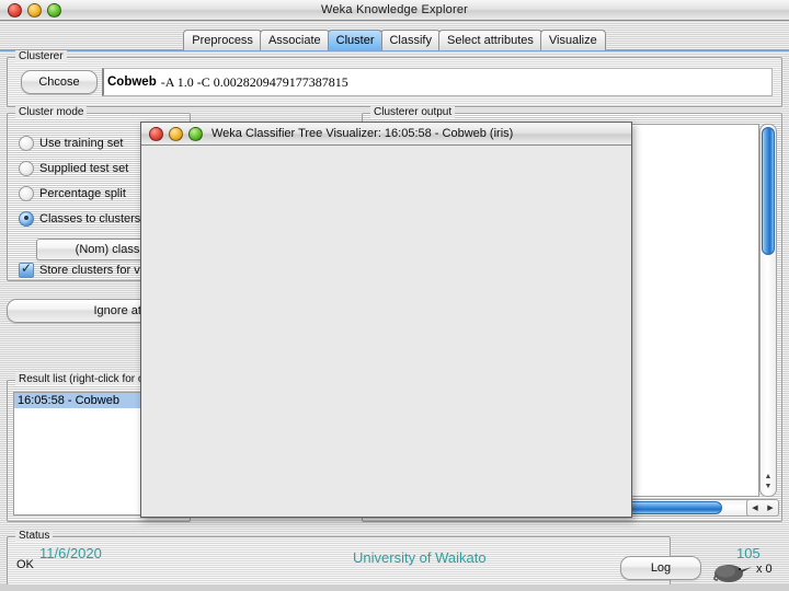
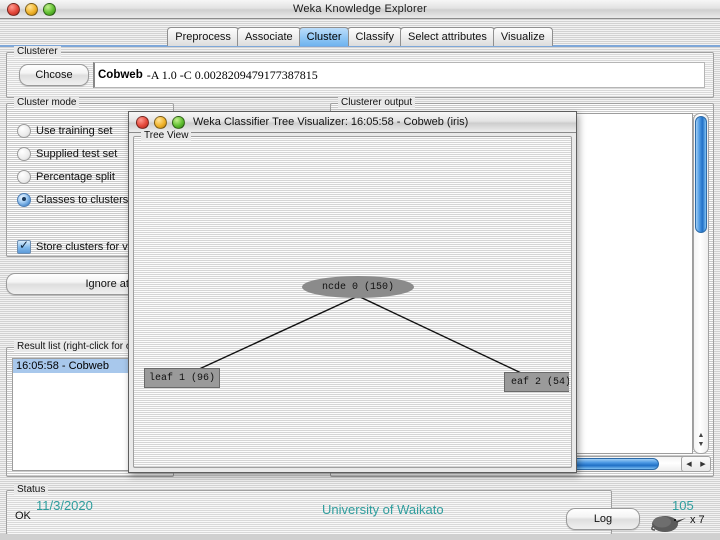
  Weka Knowledge Explorer
  Preprocess
  Associate
  Cluster
  Classify
  Select attributes
  Visualize
  Clusterer
  Chcose
  Cobweb
  -A 1.0 -C 0.0028209479177387815
  Cluster mode
  Use training set
  Supplied test set
  Percentage split
- (Nom) class
  Result list (right-click for
  16:05:58 - Cobweb
  Clusterer output
  Weka Classifier Tree Visualizer: 16:05:58 - Cobweb (iris)
+ Tree View
+ ncde 0 (150)
+ leaf 1 (96)
+ eaf 2 (54)
  Status
  OK
  Log
- x 0
+ x 7
- 11/6/2020
+ 11/3/2020
  University of Waikato
  105
